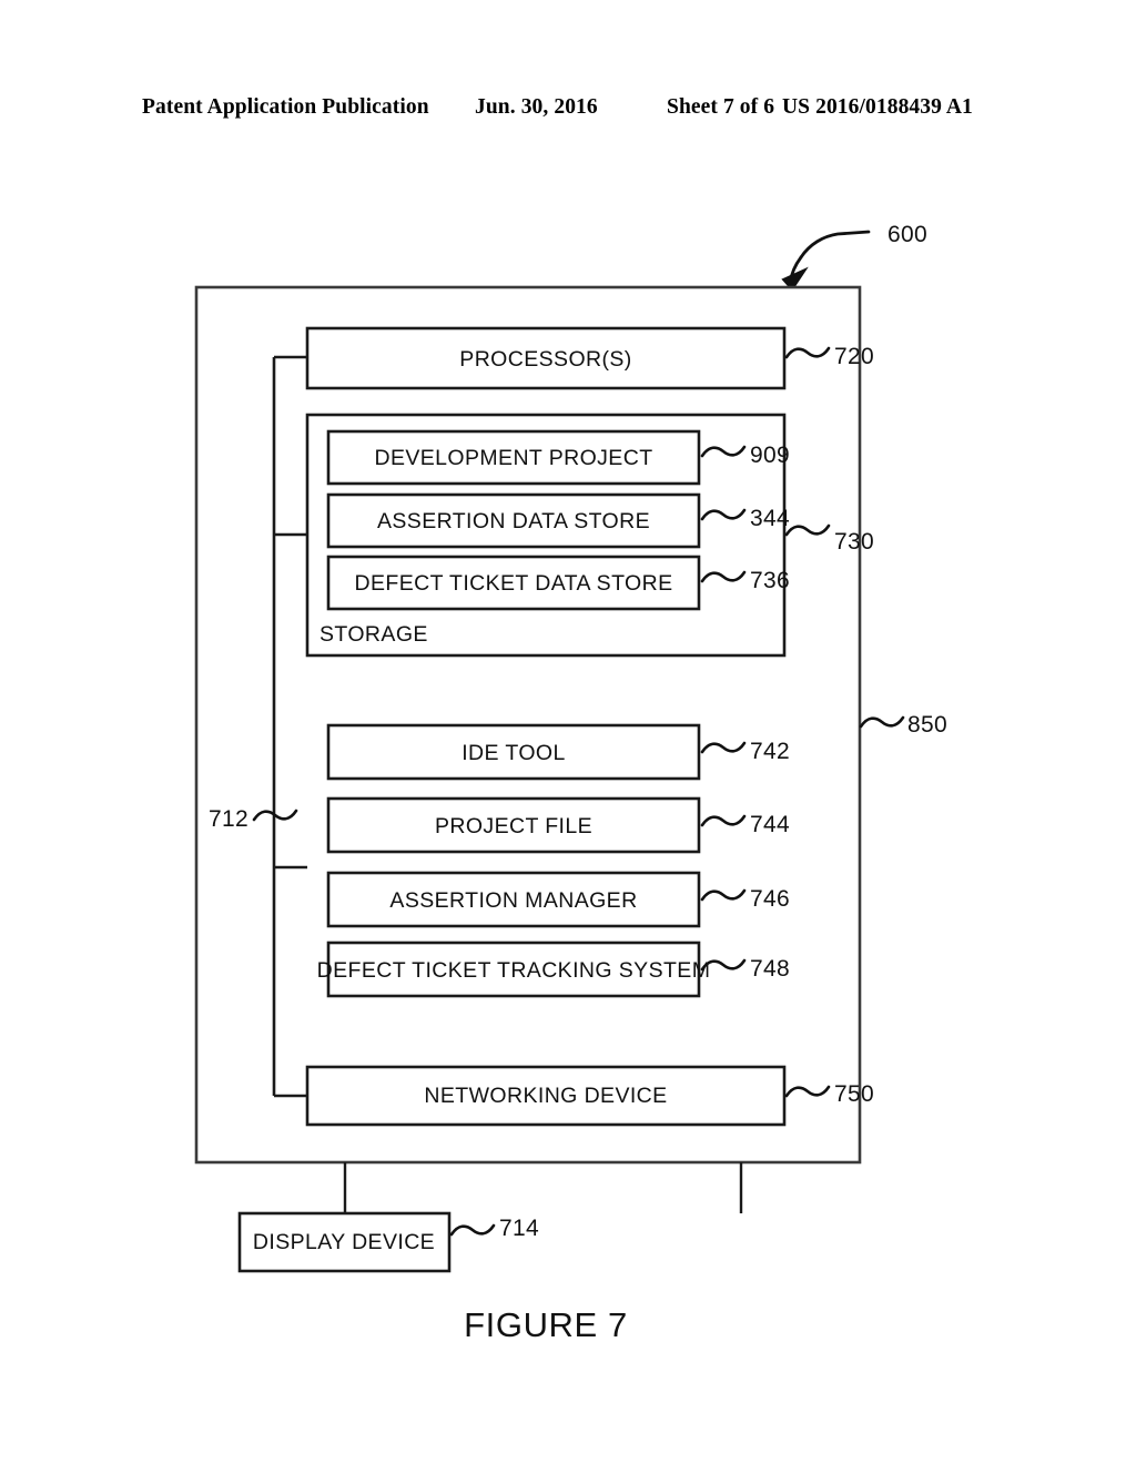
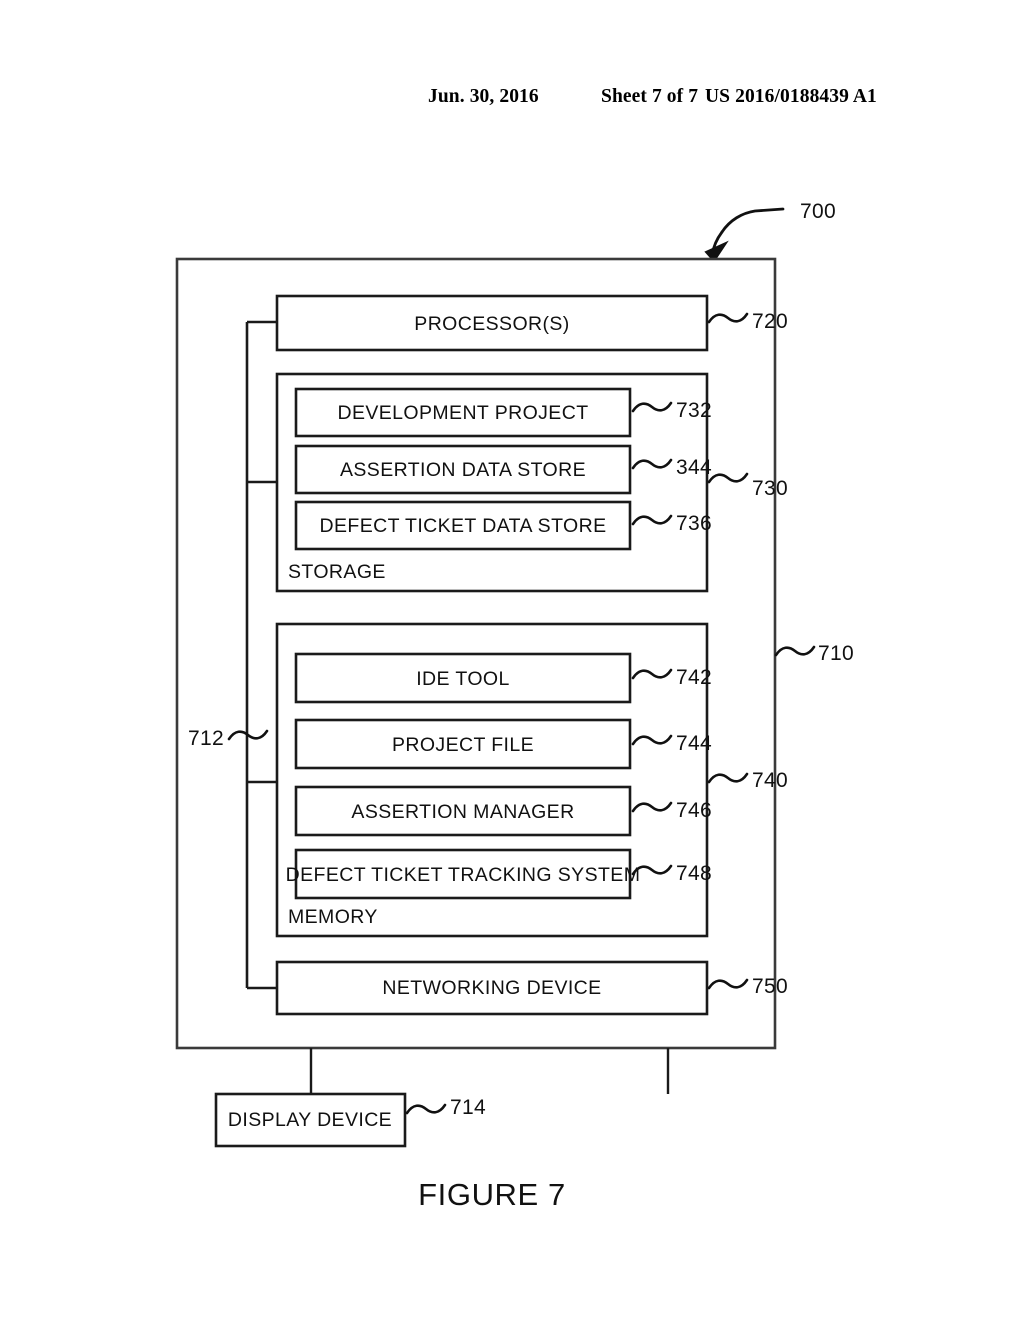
- Patent Application Publication
  Jun. 30, 2016
- Sheet 7 of 6
+ Sheet 7 of 7
  US 2016/0188439 A1
- 600
+ 700
- 850
+ 710
  712
  PROCESSOR(S)
  720
  STORAGE
  730
  DEVELOPMENT PROJECT
- 909
+ 732
  ASSERTION DATA STORE
  344
  DEFECT TICKET DATA STORE
  736
+ MEMORY
+ 740
  IDE TOOL
  742
  PROJECT FILE
  744
  ASSERTION MANAGER
  746
  DEFECT TICKET TRACKING SYSTEM
  748
  NETWORKING DEVICE
  750
  DISPLAY DEVICE
  714
  FIGURE 7
